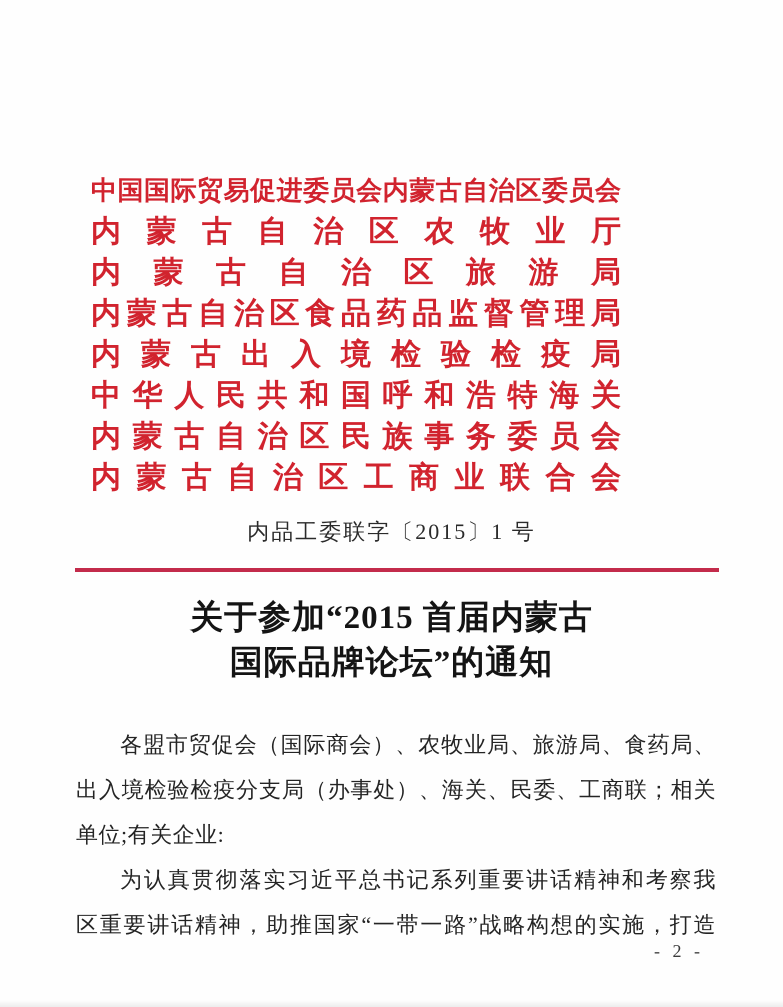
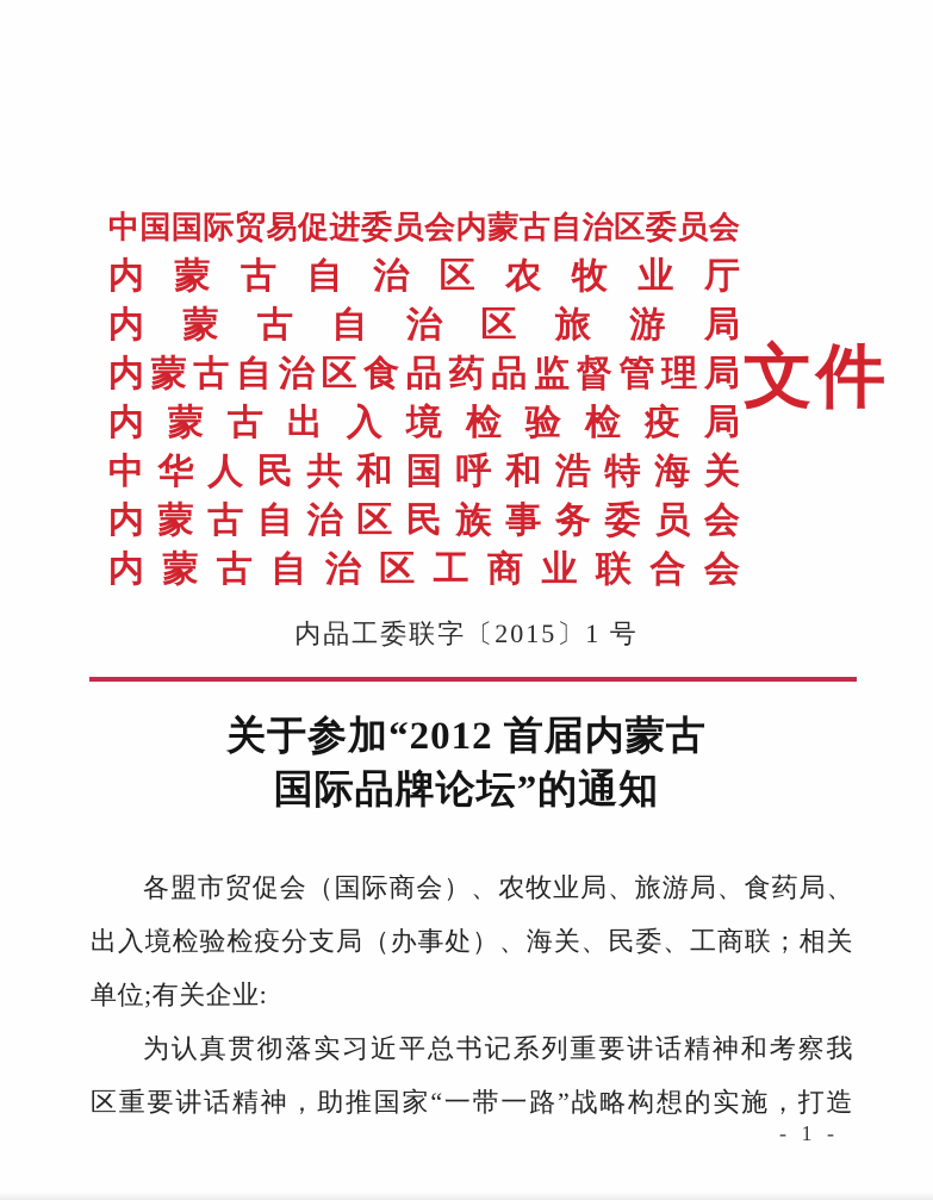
  中国国际贸易促进委员会内蒙古自治区委员会
  内蒙古自治区农牧业厅
  内蒙古自治区旅游局
  内蒙古自治区食品药品监督管理局
  内蒙古出入境检验检疫局
  中华人民共和国呼和浩特海关
  内蒙古自治区民族事务委员会
  内蒙古自治区工商业联合会
+ 文件
  内品工委联字〔2015〕1 号
- 关于参加“2015 首届内蒙古
+ 关于参加“2012 首届内蒙古
  国际品牌论坛”的通知
  各盟市贸促会（国际商会）、农牧业局、旅游局、食药局、
  出入境检验检疫分支局（办事处）、海关、民委、工商联；相关
  单位;有关企业:
  为认真贯彻落实习近平总书记系列重要讲话精神和考察我
  区重要讲话精神，助推国家“一带一路”战略构想的实施，打造
- - 2 -
+ - 1 -
